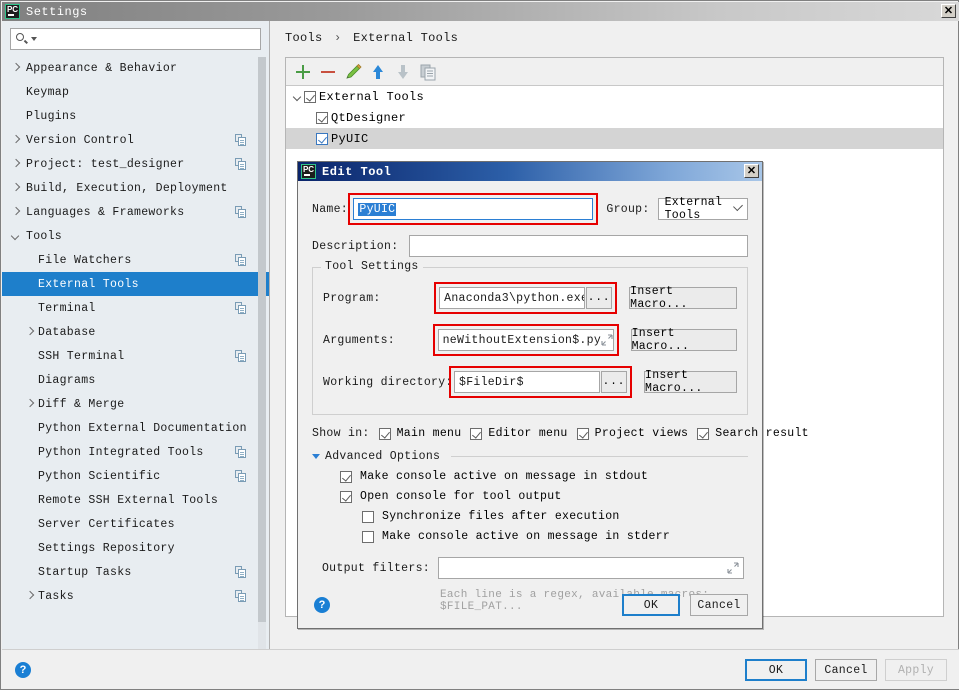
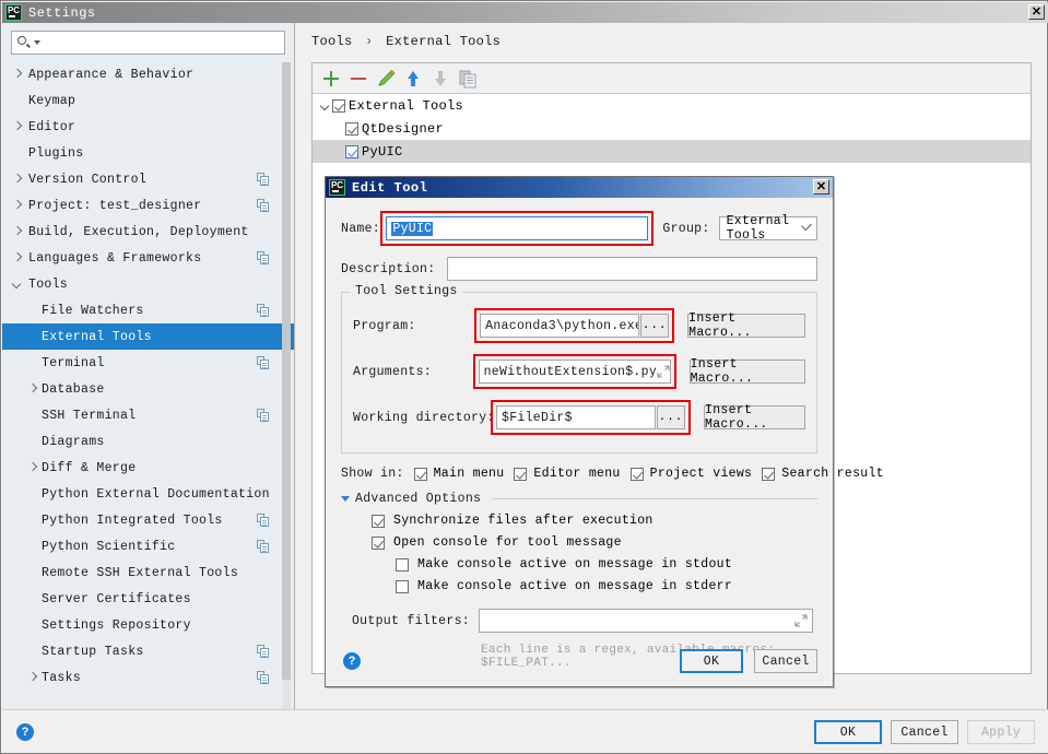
  PC
  Settings
  ✕
  Appearance & Behavior
  Keymap
+ Editor
  Plugins
  Version Control
  Project: test_designer
  Build, Execution, Deployment
  Languages & Frameworks
  Tools
  File Watchers
  External Tools
  Terminal
  Database
  SSH Terminal
  Diagrams
  Diff & Merge
  Python External Documentation
  Python Integrated Tools
  Python Scientific
  Remote SSH External Tools
  Server Certificates
  Settings Repository
  Startup Tasks
  Tasks
  Tools › External Tools
  External Tools
  QtDesigner
  PyUIC
  ?
  OK
  Cancel
  Apply
  PC
  Edit Tool
  ✕
  Name:
  PyUIC
  Group:
  External Tools
  Description:
  Tool Settings
  Program:
  Anaconda3\python.ex
  ...
  Insert Macro...
  Arguments:
  neWithoutExtension$.py
  Insert Macro...
  Working directory
  $FileDir$
  ...
  Insert Macro...
  Show in:
  Main menu
  Editor menu
  Project views
  Search result
  Advanced Options
- Make console active on message in stdout
+ Synchronize files after execution
- Open console for tool output
+ Open console for tool message
- Synchronize files after execution
+ Make console active on message in stdout
  Make console active on message in stderr
  Output filters:
  Each line is a regex, avair $FILE_PAT...
  ?
  OK
  Cancel
